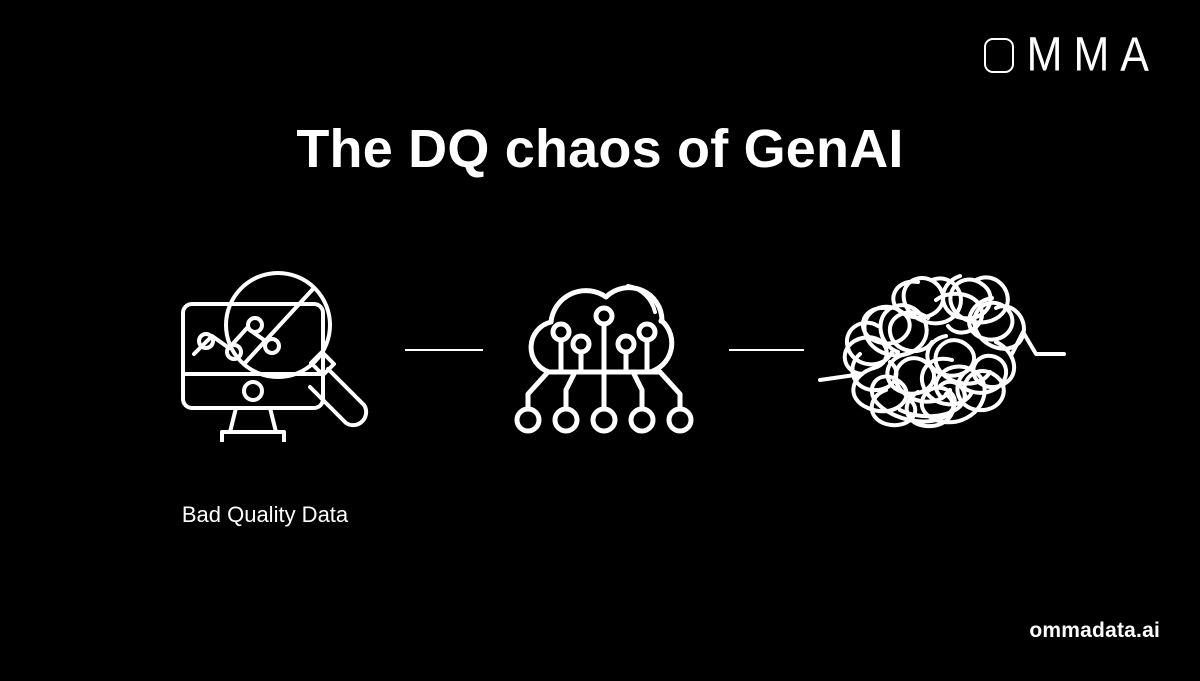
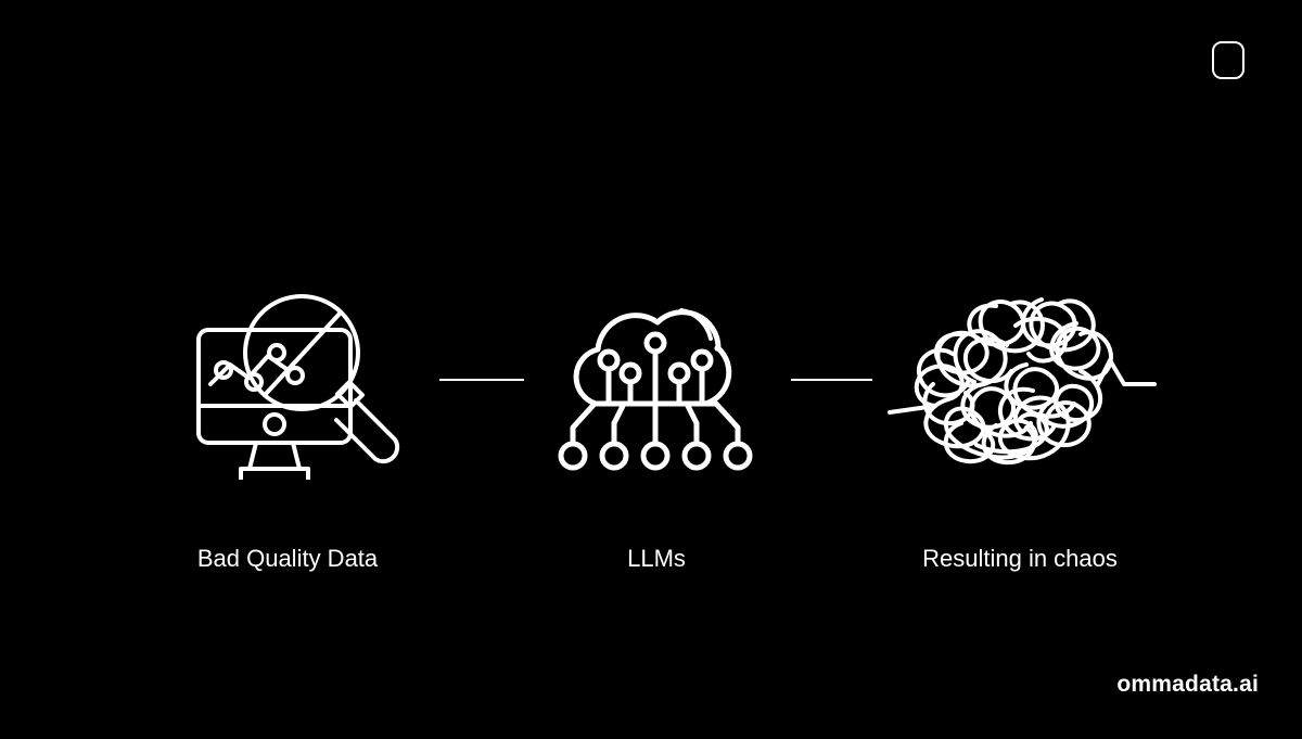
- MMA
- The DQ chaos of GenAI
  Bad Quality Data
+ LLMs
+ Resulting in chaos
  ommadata.ai
